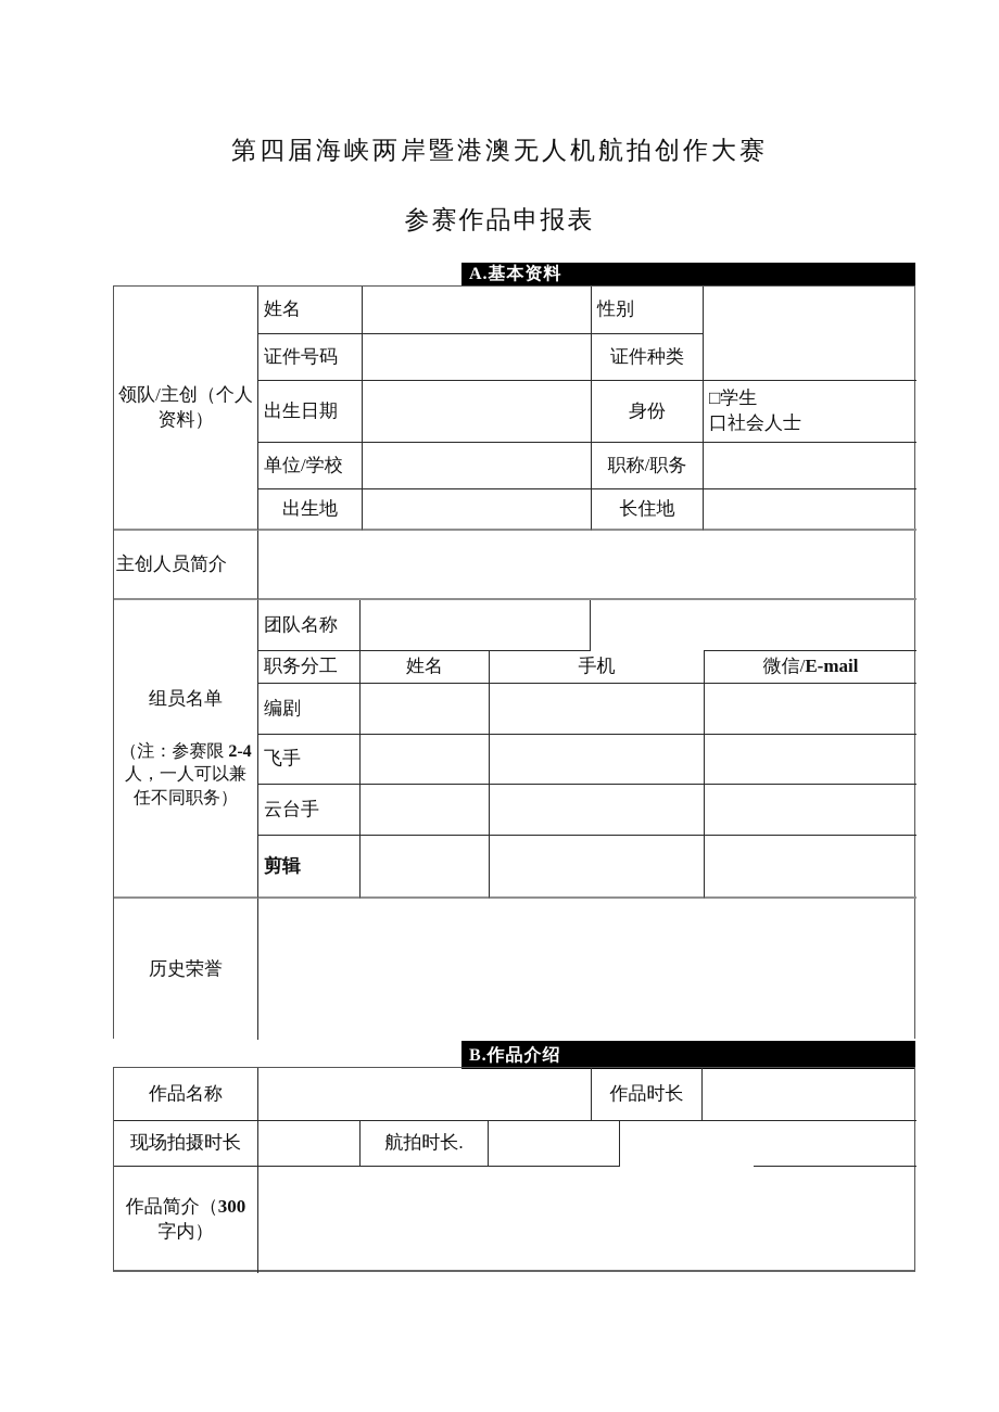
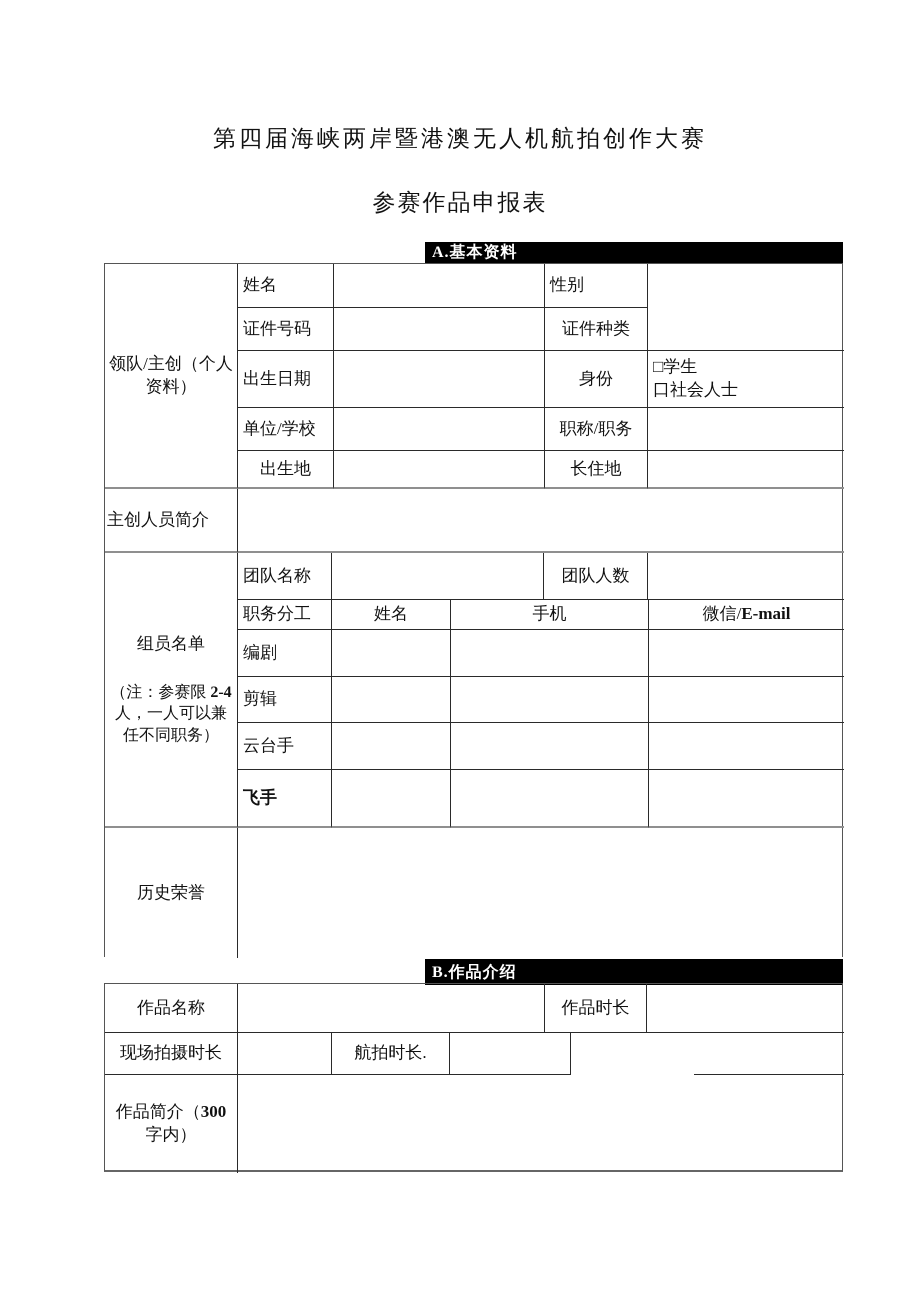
  第四届海峡两岸暨港澳无人机航拍创作大赛
  参赛作品申报表
  A.基本资料
  领队/主创（个人
  资料）
  主创人员简介
  组员名单
  （注：参赛限 2-4 人，一人可以兼任不同职务）
  历史荣誉
  姓名
  性别
  证件号码
  证件种类
  出生日期
  身份
  □学生
  口社会人士
  单位/学校
  职称/职务
  出生地
  长住地
  团队名称
+ 团队人数
  职务分工
  姓名
  手机
  微信/
  E-mail
  编剧
- 飞手
+ 剪辑
  云台手
- 剪辑
+ 飞手
  B.作品介绍
  作品名称
  作品时长
  现场拍摄时长
  航拍时长.
  作品简介（300 字内）
